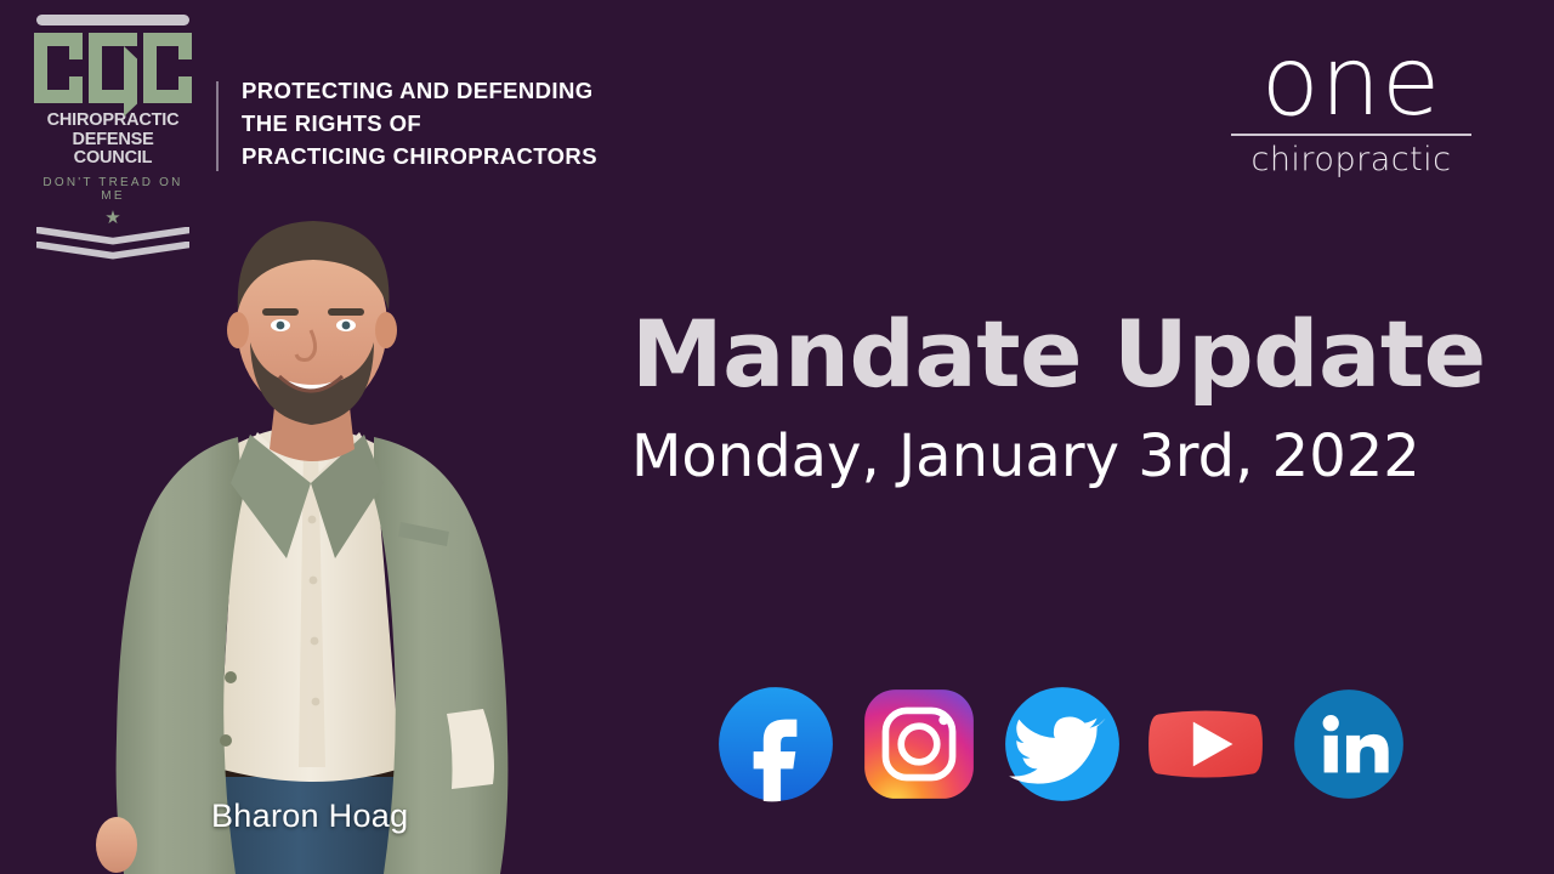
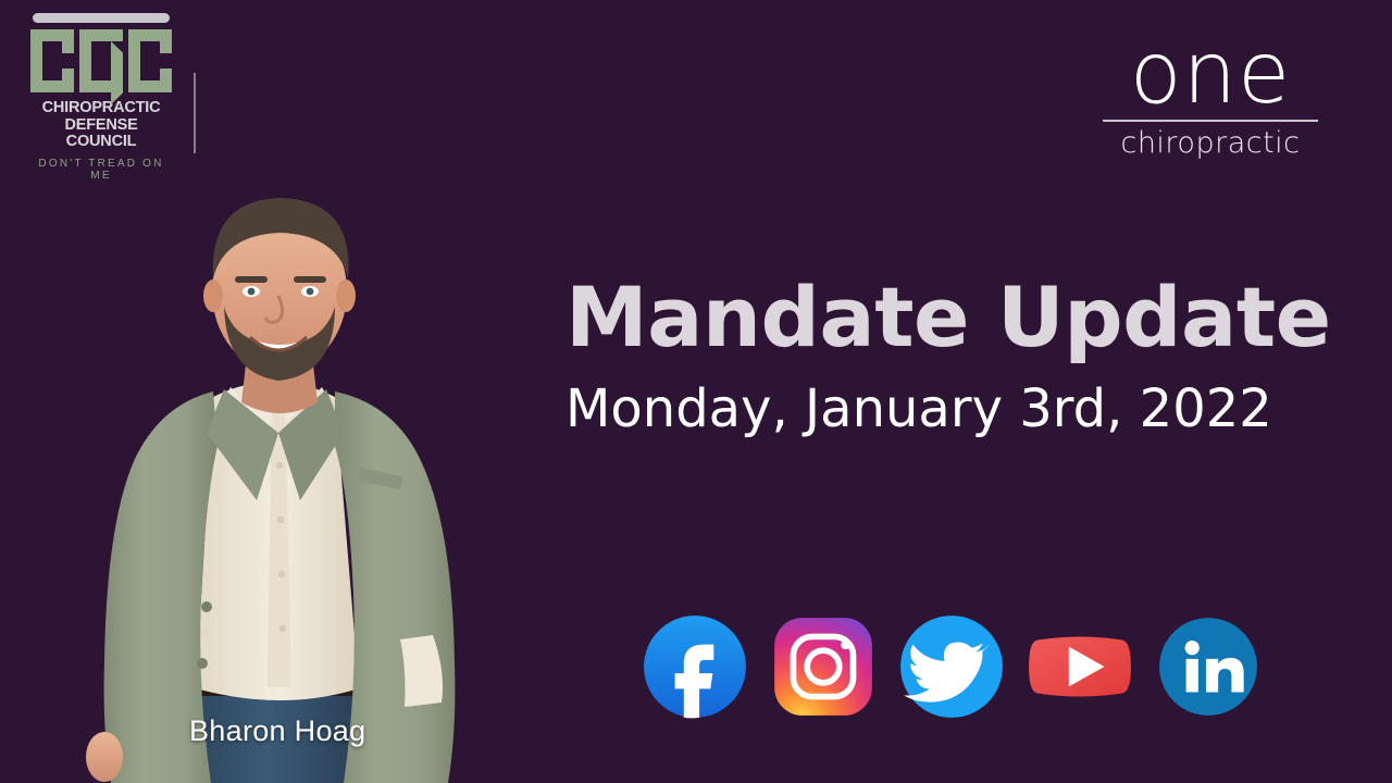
  CHIROPRACTIC
  DEFENSE COUNCIL
  DON'T TREAD ON ME
- ★
- PROTECTING AND DEFENDING
- THE RIGHTS OF
- PRACTICING CHIROPRACTORS
  one
  chiropractic
  Bharon Hoag
  Mandate Update
  Monday, January 3rd, 2022
